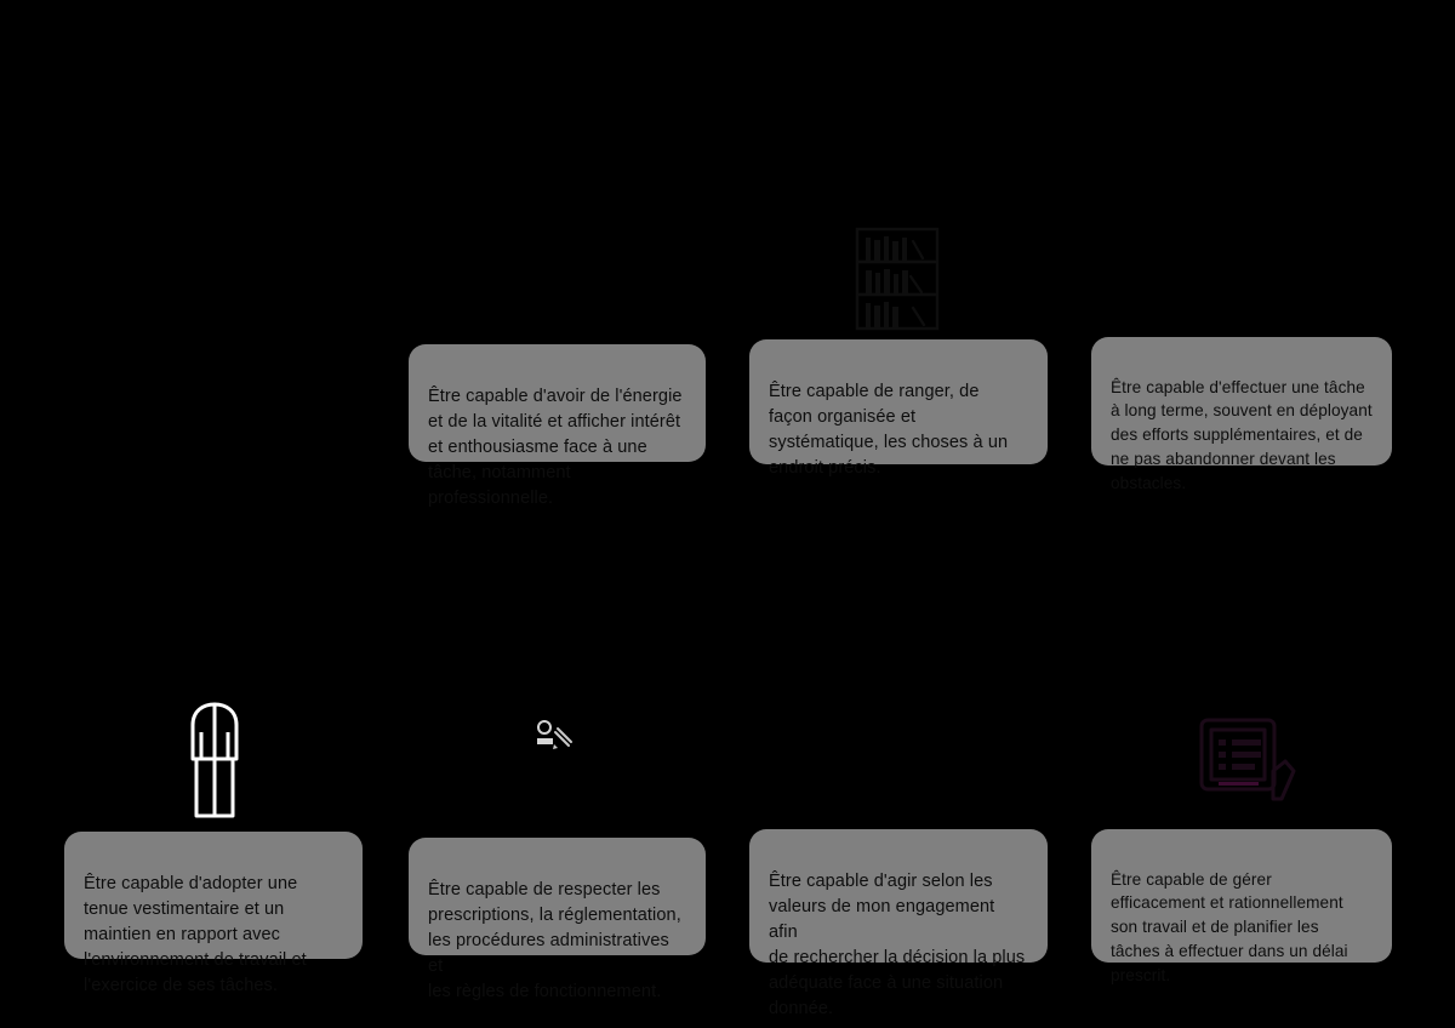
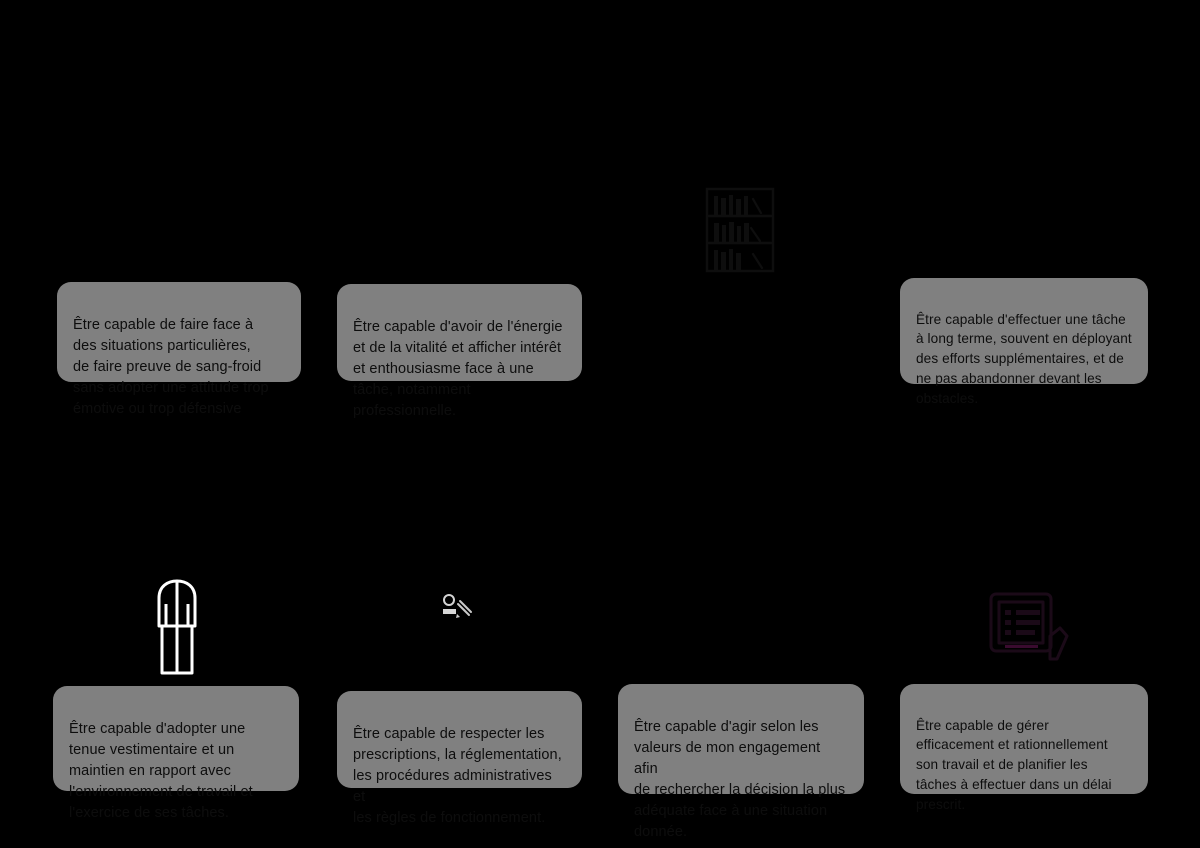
+ Être capable de faire face à
+ des situations particulières,
+ de faire preuve de sang-froid
+ sans adopter une attitude trop
  Être capable d'avoir de l'énergie
  et de la vitalité et afficher intérêt
  et enthousiasme face à une
- Être capable de ranger, de
- façon organisée et
- systématique, les choses à un
- endroit précis.
  Être capable d'effectuer une tâche
  à long terme, souvent en déployant
  des efforts supplémentaires, et de
  ne pas abandonner devant les
  Être capable d'adopter une
  tenue vestimentaire et un
  maintien en rapport avec
  l'environnement de travail et
  Être capable de respecter les
  prescriptions, la réglementation,
  les procédures administratives
  Être capable d'agir selon les
  valeurs de mon engagement afin
  de rechercher la décision la plus
  Être capable de gérer
  efficacement et rationnellement
  son travail et de planifier les
  tâches à effectuer dans un délai
